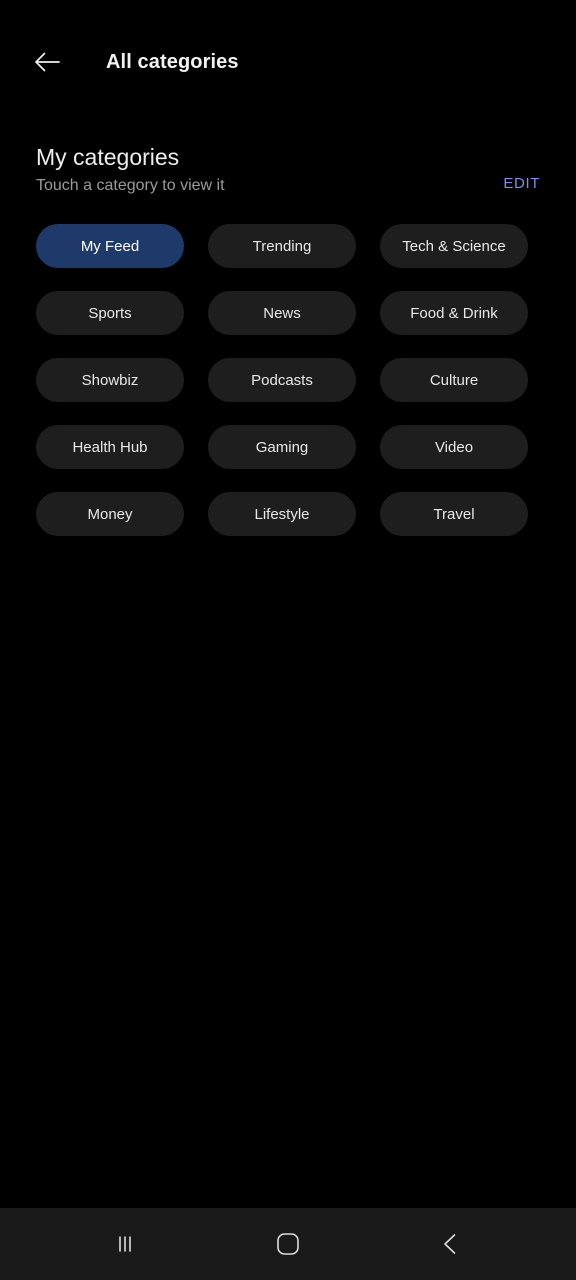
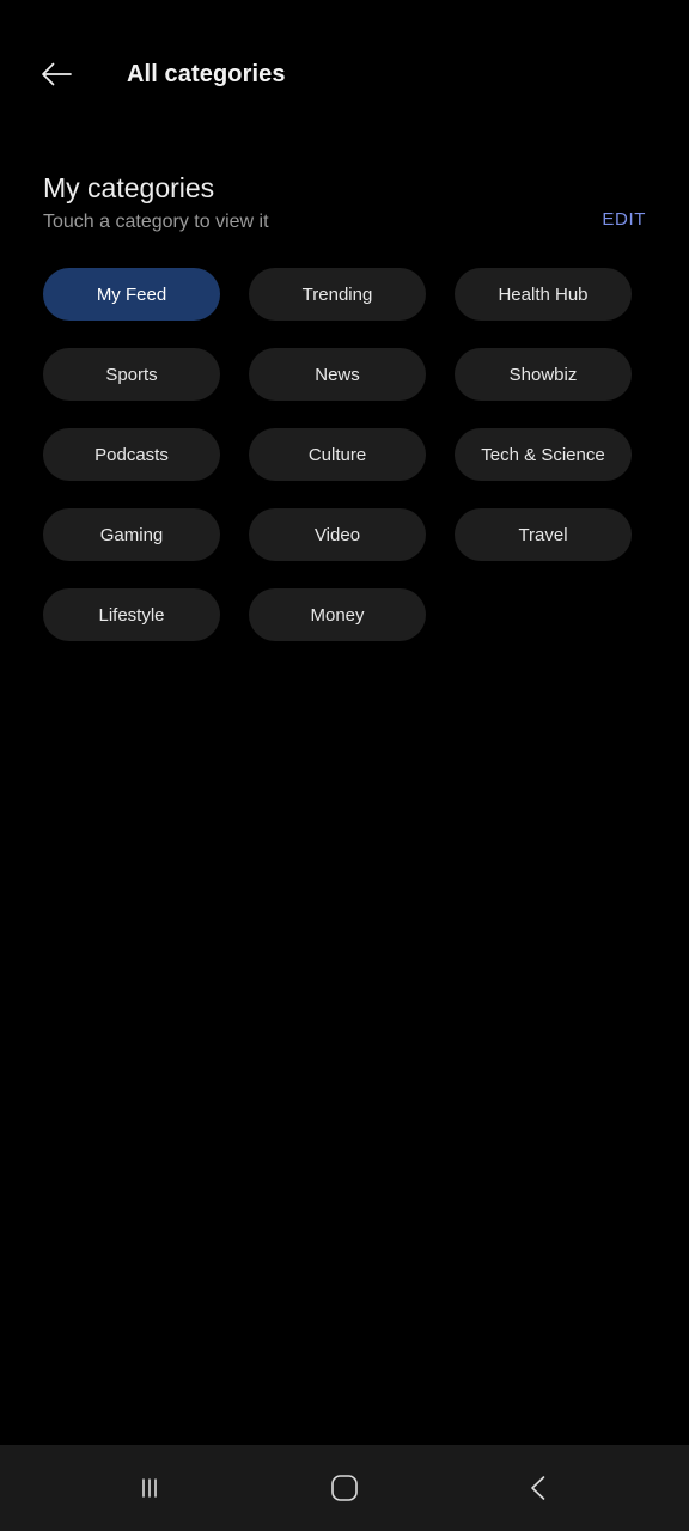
  All categories
  My categories
  Touch a category to view it
  EDIT
  My Feed
  Trending
- Tech & Science
+ Health Hub
  Sports
  News
- Food & Drink
  Showbiz
  Podcasts
  Culture
- Health Hub
+ Tech & Science
  Gaming
  Video
- Money
+ Travel
  Lifestyle
- Travel
+ Money
